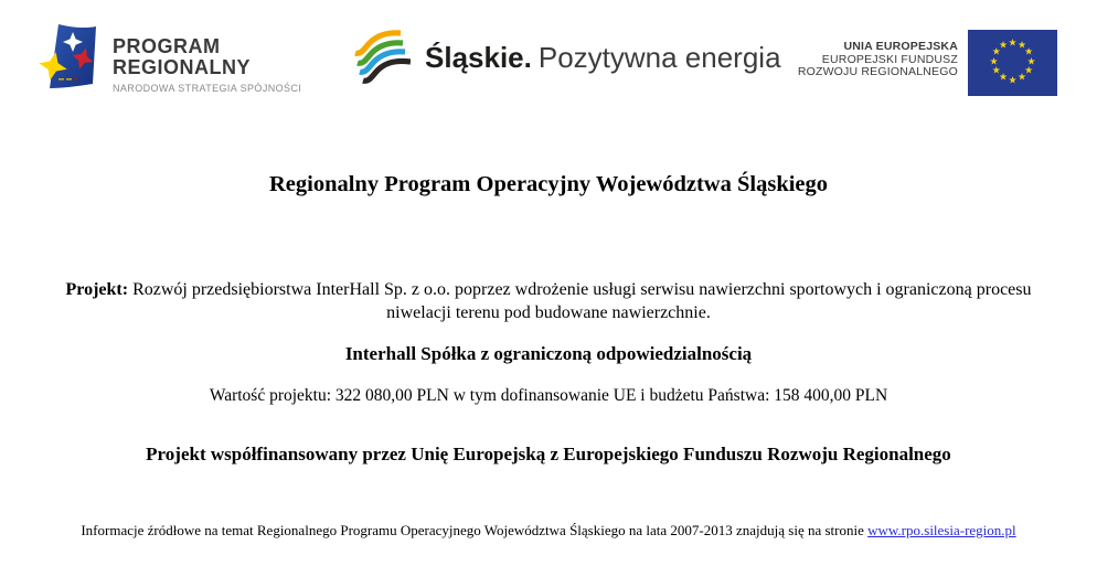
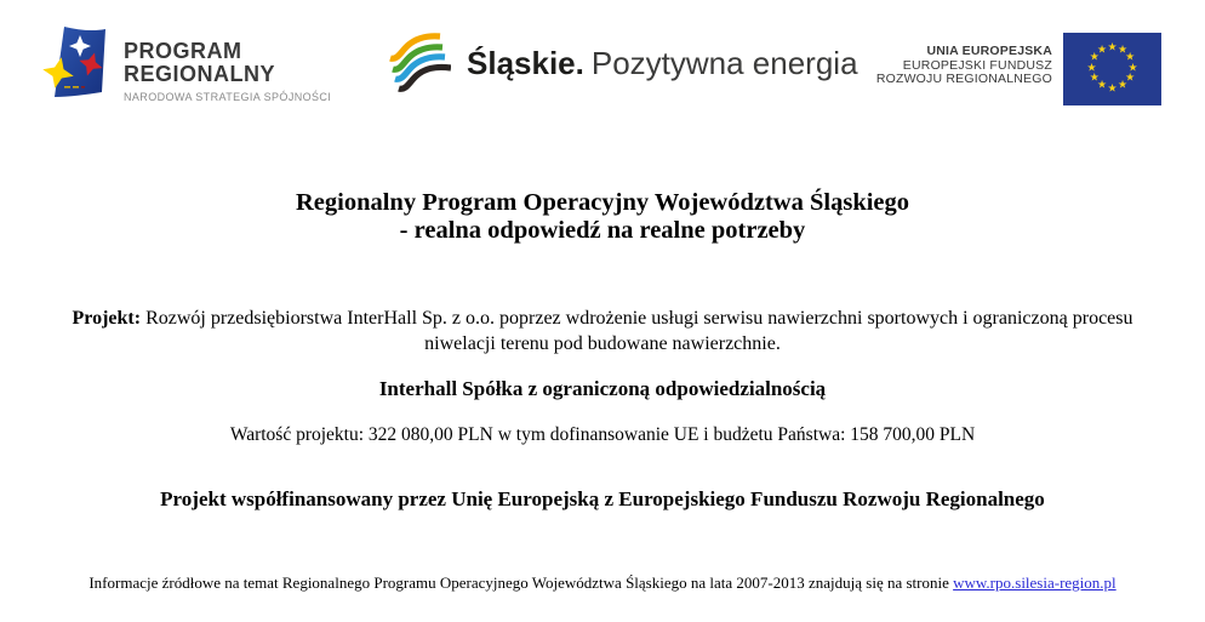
  PROGRAM
  REGIONALNY
  NARODOWA STRATEGIA SPÓJNOŚCI
  Śląskie. Pozytywna energia
  UNIA EUROPEJSKA
  EUROPEJSKI FUNDUSZ
  ROZWOJU REGIONALNEGO
  ★
  ★
  ★
  ★
  ★
  ★
  ★
  ★
  ★
  ★
  ★
  ★
  Regionalny Program Operacyjny Województwa Śląskiego
+ - realna odpowiedź na realne potrzeby
  Projekt: Rozwój przedsiębiorstwa InterHall Sp. z o.o. poprzez wdrożenie usługi serwisu nawierzchni sportowych i ograniczoną procesu
  niwelacji terenu pod budowane nawierzchnie.
  Interhall Spółka z ograniczoną odpowiedzialnością
- Wartość projektu: 322 080,00 PLN w tym dofinansowanie UE i budżetu Państwa: 158 400,00 PLN
+ Wartość projektu: 322 080,00 PLN w tym dofinansowanie UE i budżetu Państwa: 158 700,00 PLN
  Projekt współfinansowany przez Unię Europejską z Europejskiego Funduszu Rozwoju Regionalnego
  Informacje źródłowe na temat Regionalnego Programu Operacyjnego Województwa Śląskiego na lata 2007-2013 znajdują się na stronie www.rpo.silesia-region.pl
